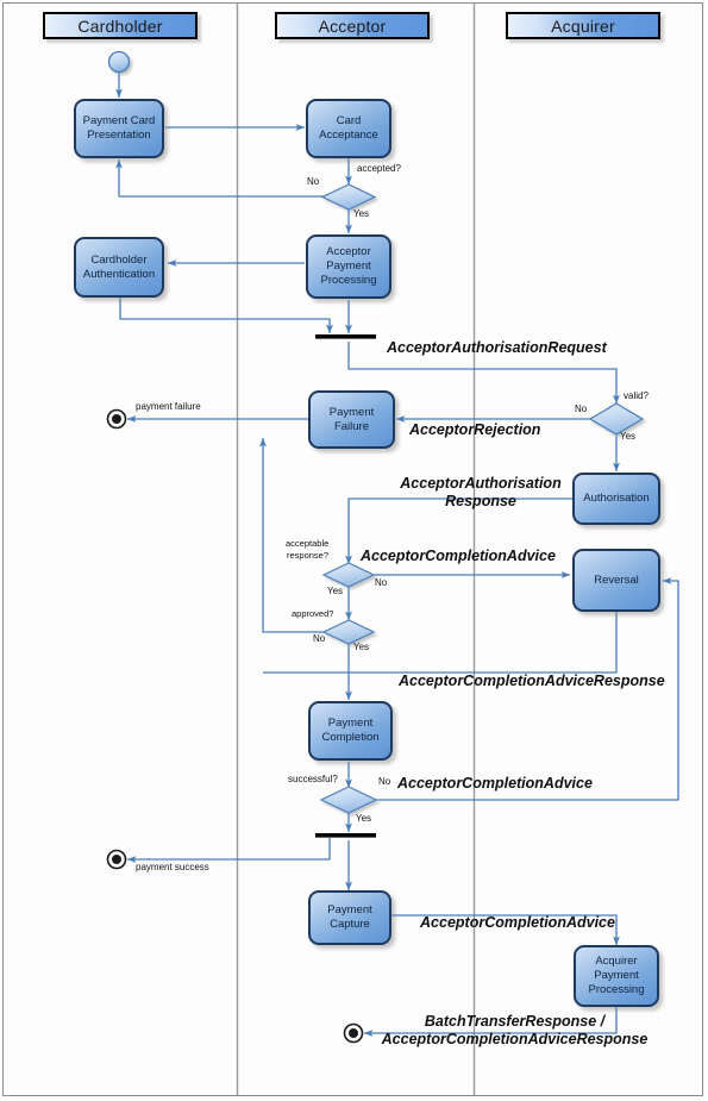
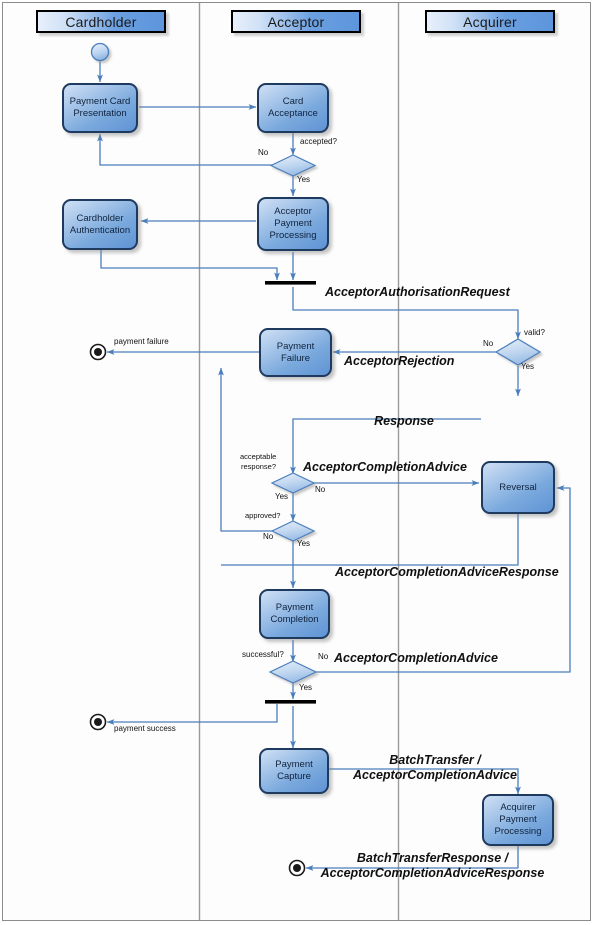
  Cardholder
  Acceptor
  Acquirer
  Payment Card
  Presentation
  Card
  Acceptance
  Cardholder
  Authentication
  Acceptor
  Payment
  Processing
  Payment
  Failure
- Authorisation
  Reversal
  Payment
  Completion
  Payment
  Capture
  Acquirer
  Payment
  Processing
  accepted?
  valid?
  acceptable
  response?
  approved?
  successful?
  No
  Yes
  No
  Yes
  No
  Yes
  No
  Yes
  No
  Yes
  payment failure
  payment success
  AcceptorAuthorisationRequest
  AcceptorRejection
- AcceptorAuthorisation
  Response
  AcceptorCompletionAdvice
  AcceptorCompletionAdviceResponse
  AcceptorCompletionAdvice
+ BatchTransfer /
  AcceptorCompletionAdvice
  BatchTransferResponse /
  AcceptorCompletionAdviceResponse
